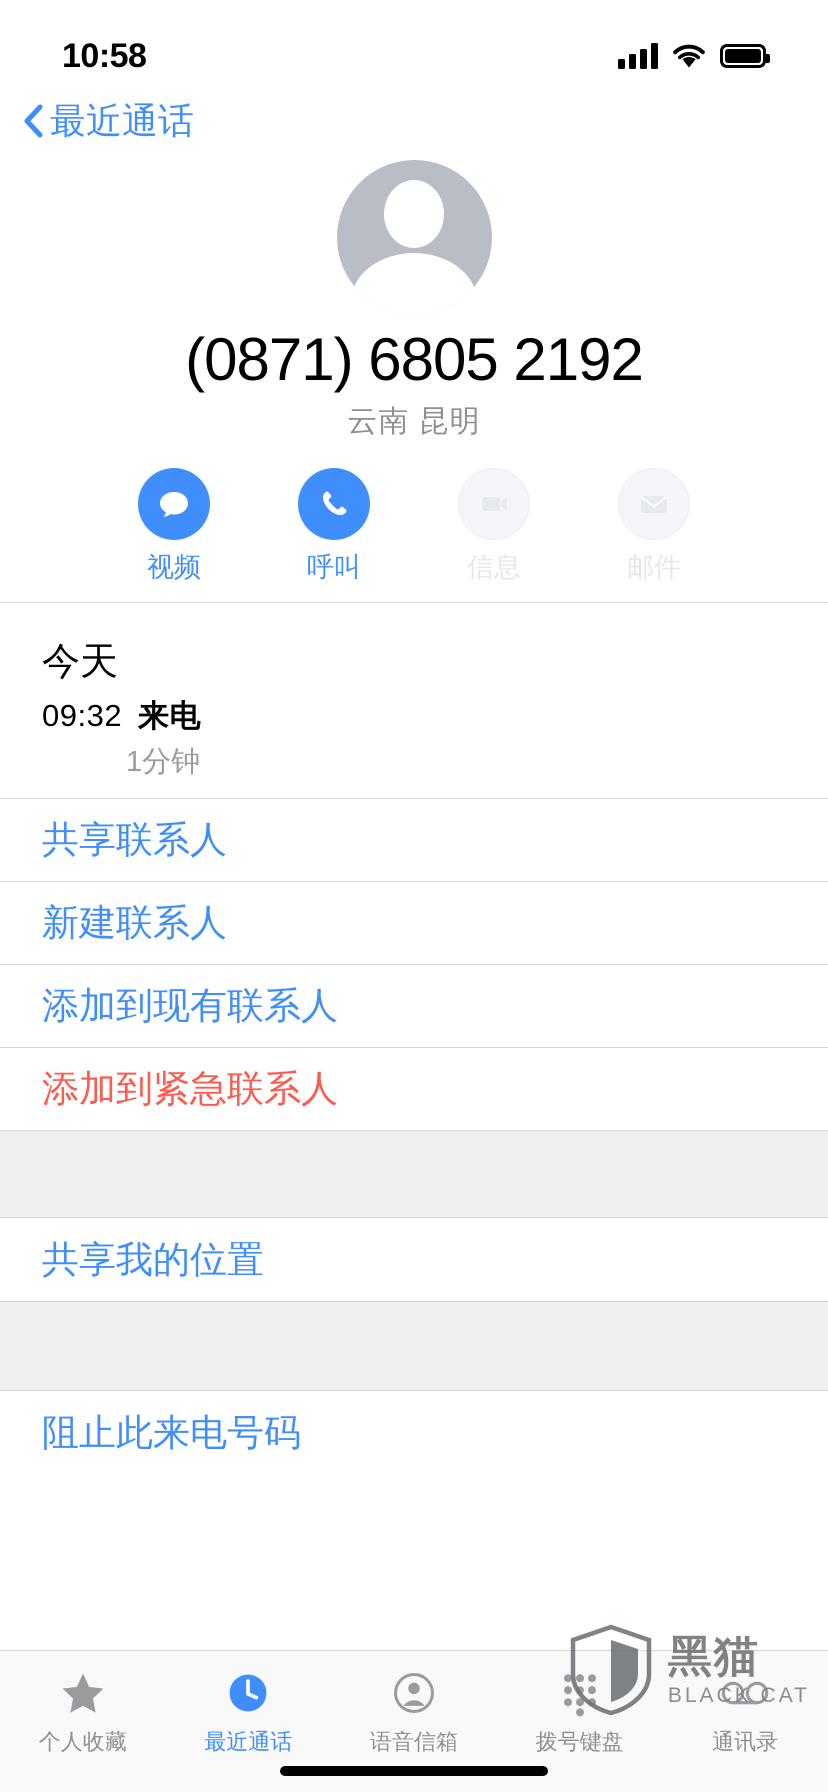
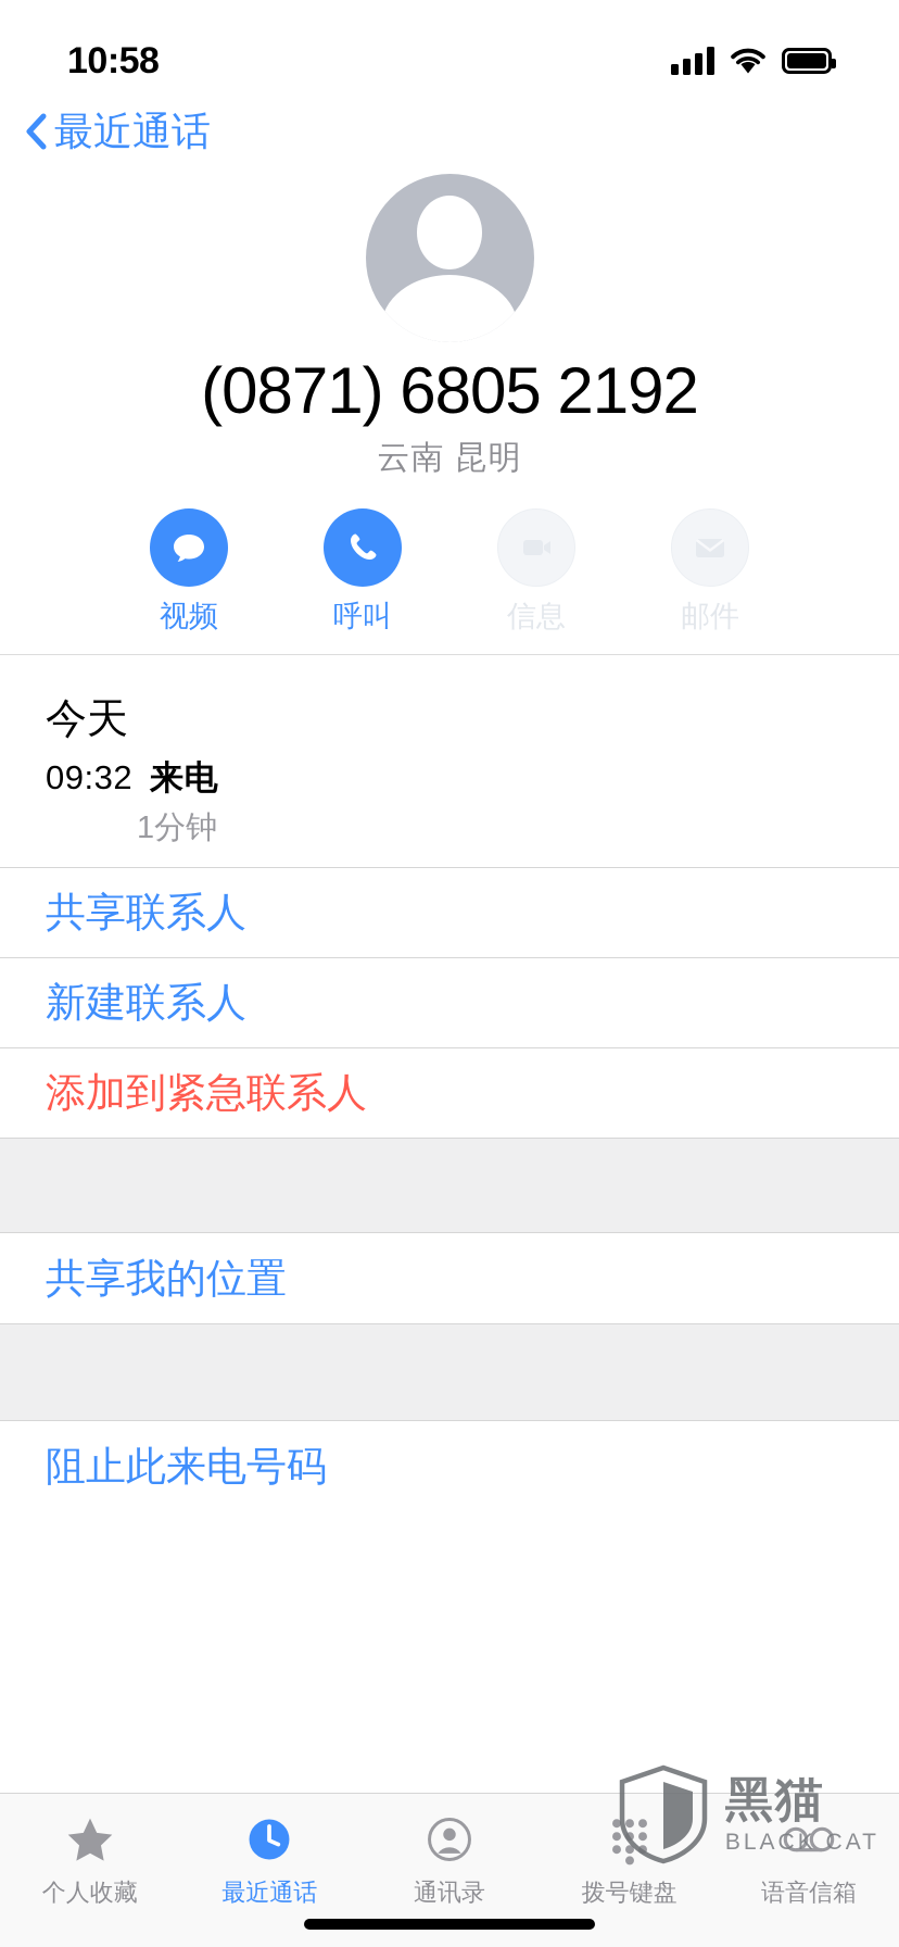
  10:58
  最近通话
  (0871) 6805 2192
  云南 昆明
  视频
  呼叫
  信息
  邮件
  今天
  09:32 来电
  1分钟
  共享联系人
  新建联系人
- 添加到现有联系人
  添加到紧急联系人
  共享我的位置
  阻止此来电号码
  个人收藏
  最近通话
- 语音信箱
+ 通讯录
  拨号键盘
- 通讯录
+ 语音信箱
  黑猫
  BLACK CAT
